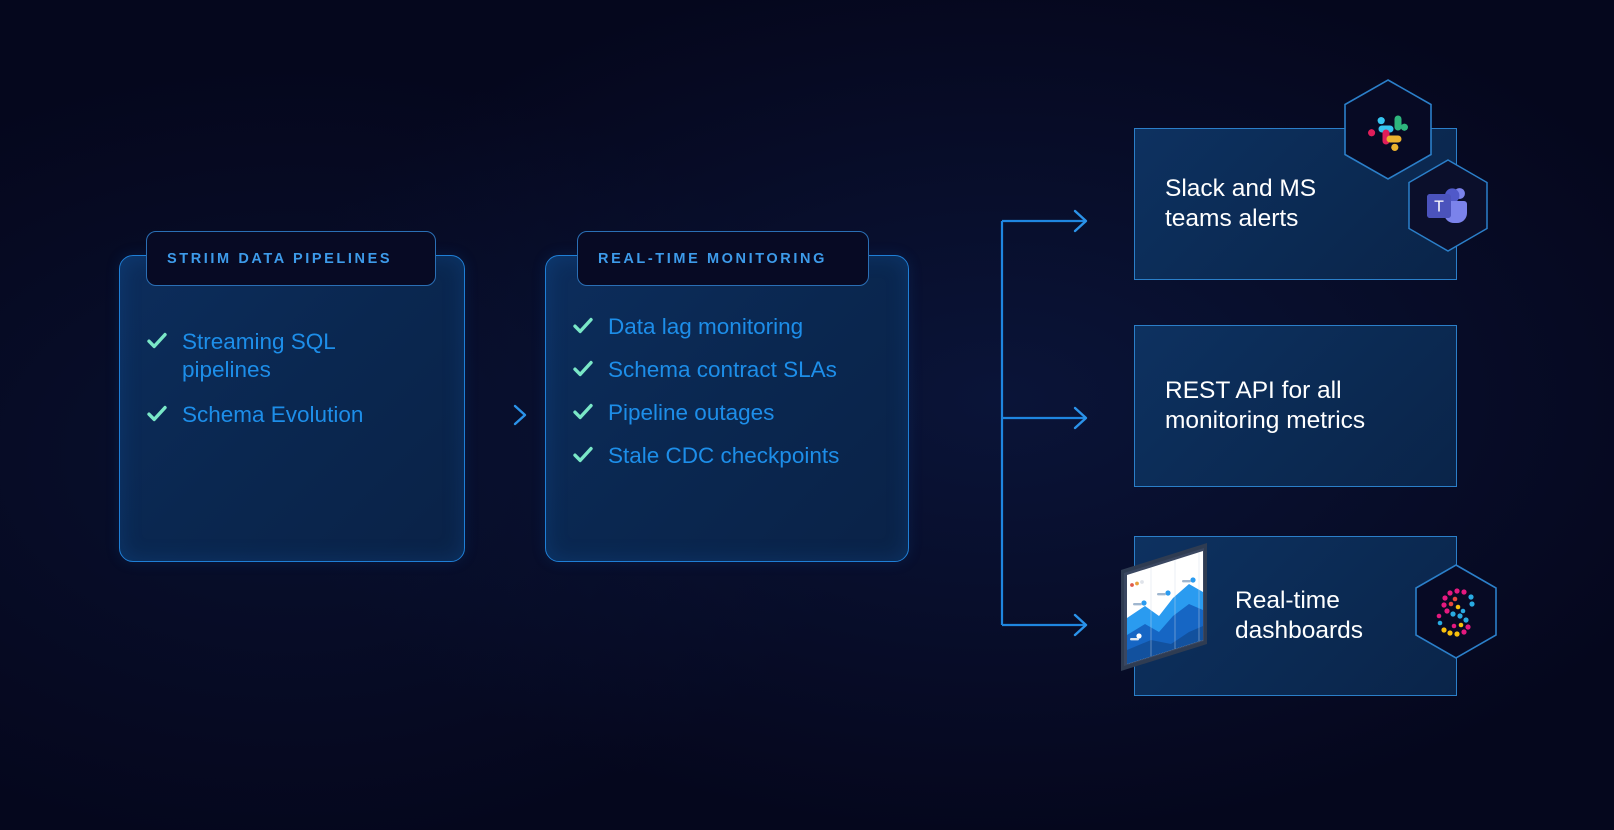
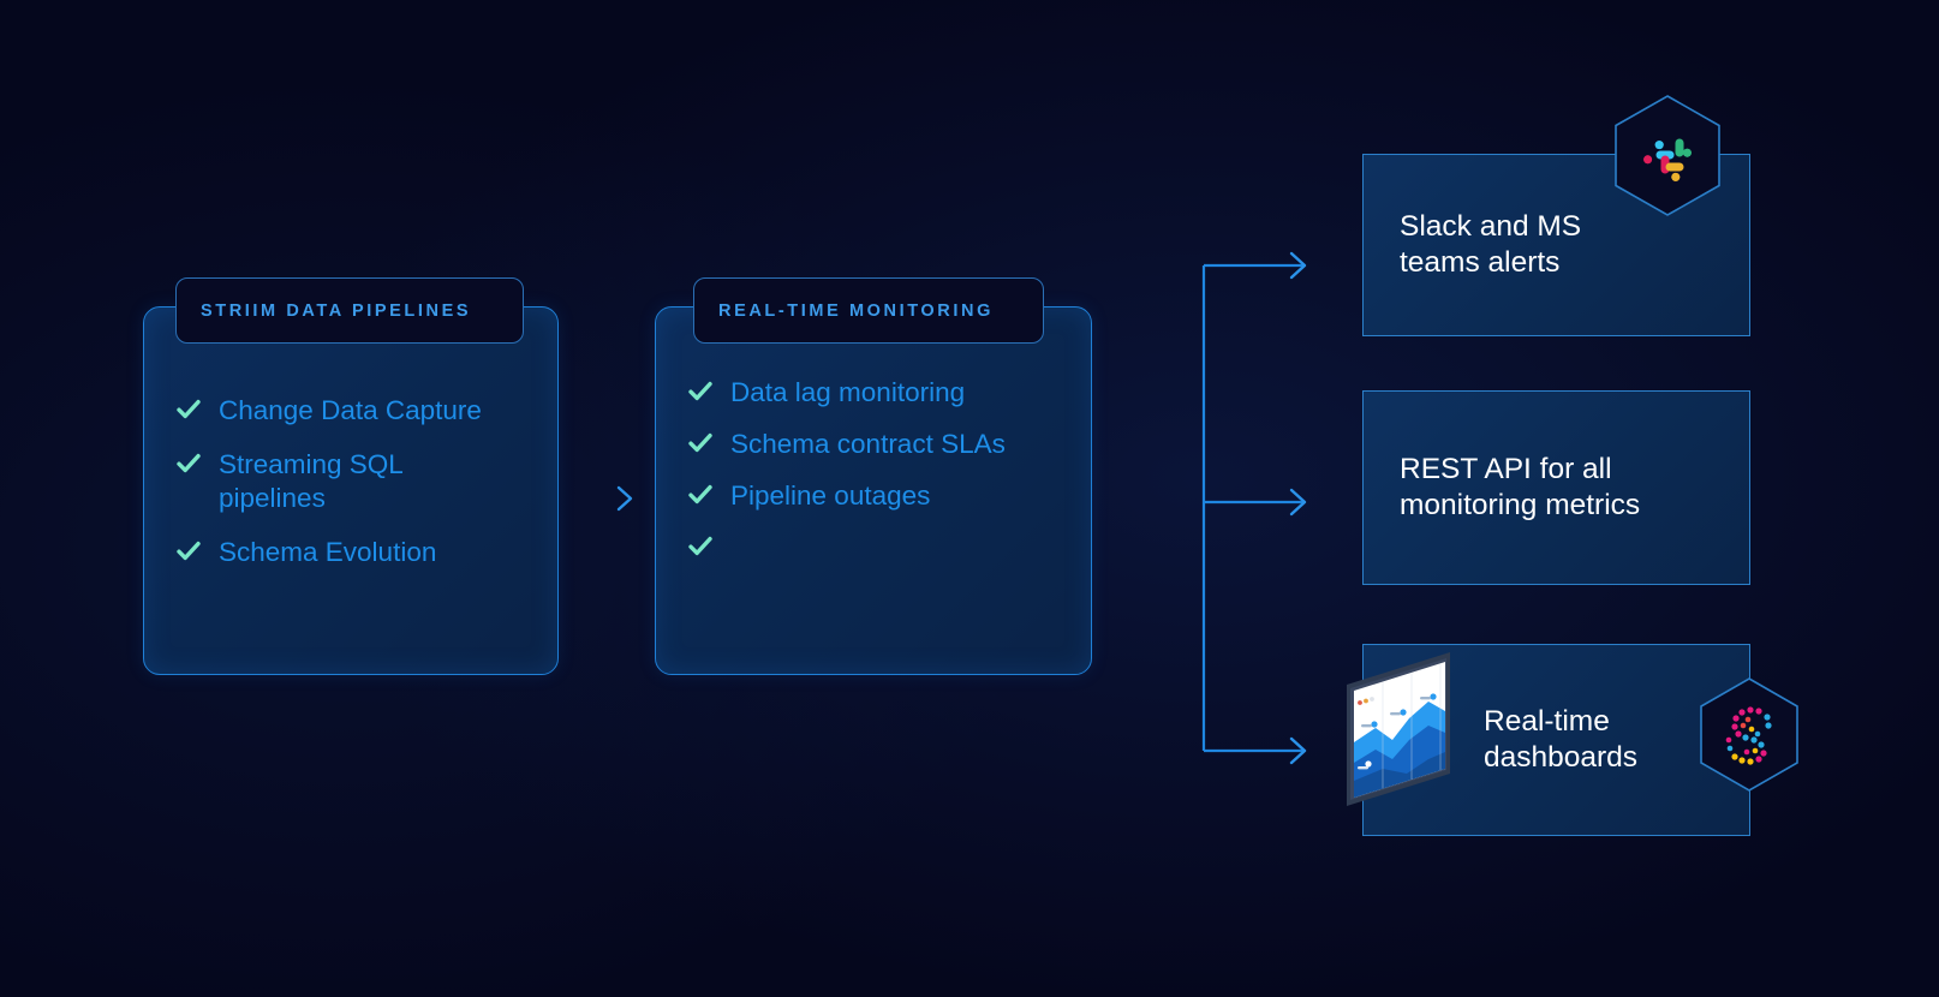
  STRIIM DATA PIPELINES
+ Change Data Capture
  Streaming SQL
  pipelines
  Schema Evolution
  REAL-TIME MONITORING
  Data lag monitoring
  Schema contract SLAs
  Pipeline outages
- Stale CDC checkpoints
  Slack and MS
  teams alerts
- T
  REST API for all
  monitoring metrics
  Real-time
  dashboards
